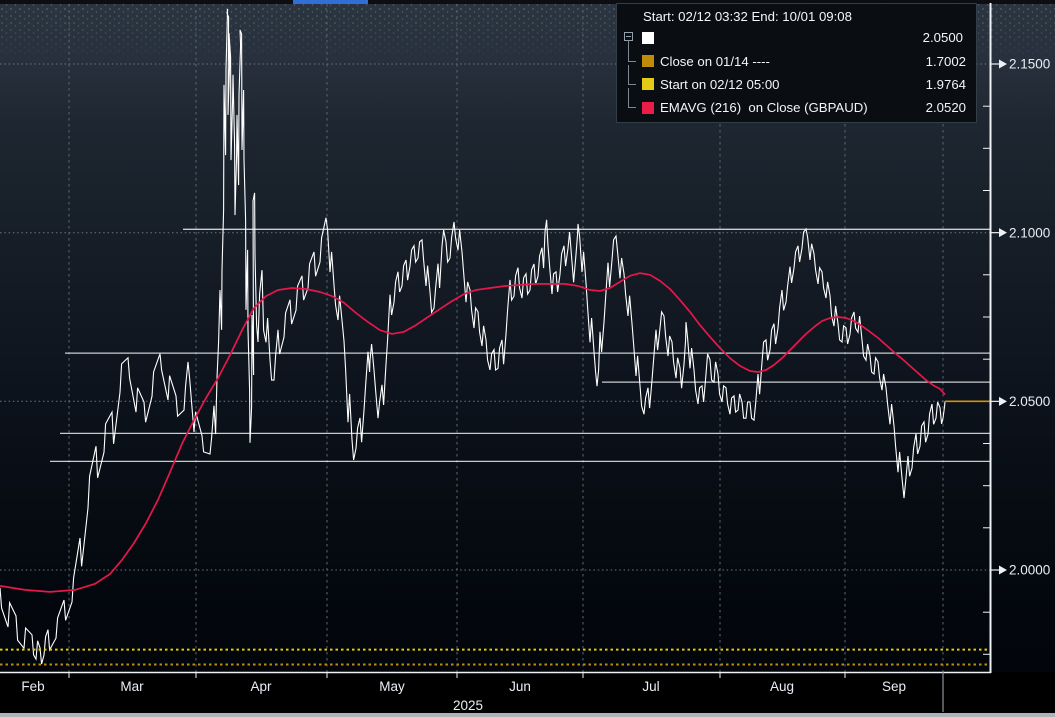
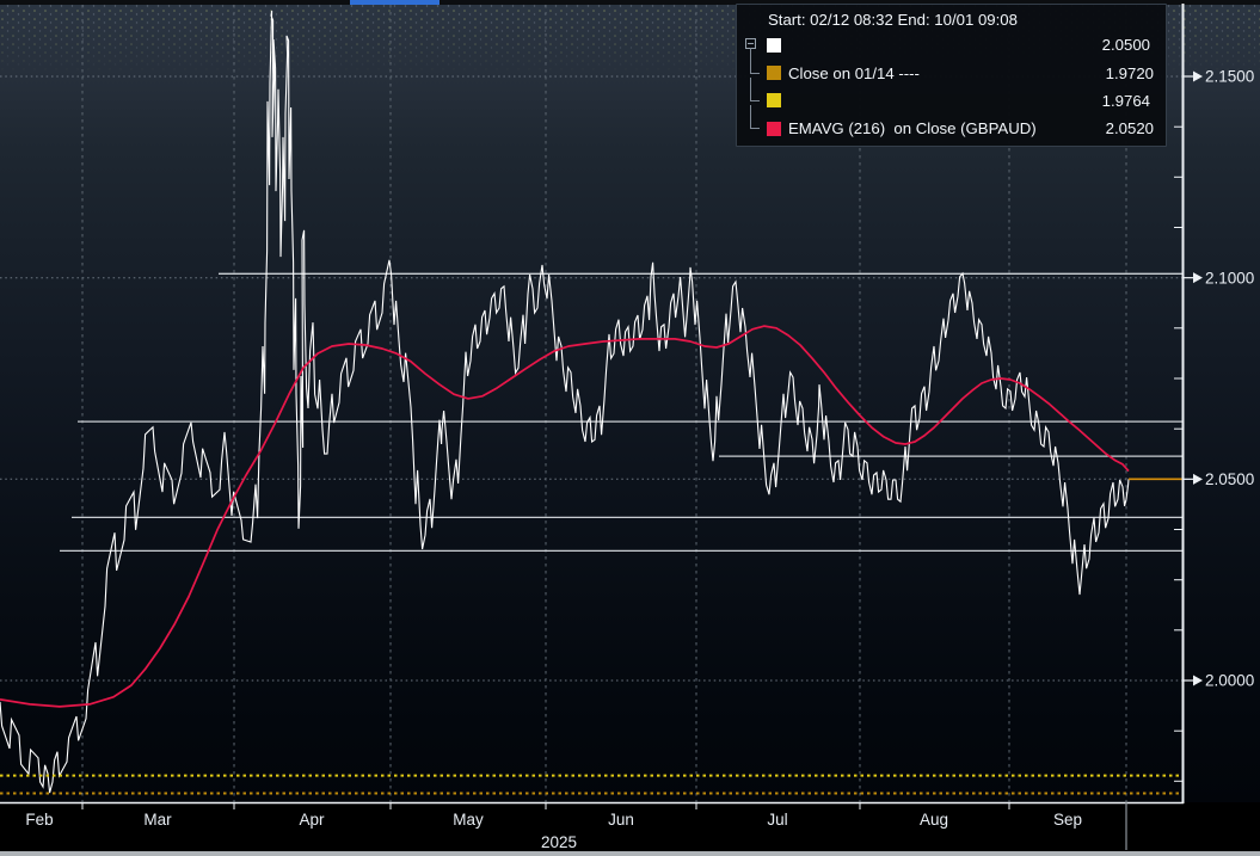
  2.1500
  2.1000
  2.0500
  2.0000
  Feb
  Mar
  Apr
  May
  Jun
  Jul
  Aug
  Sep
  2025
- Start: 02/12 03:32 End: 10/01 09:08
+ Start: 02/12 08:32 End: 10/01 09:08
  2.0500
  Close on 01/14 ----
- 1.7002
+ 1.9720
- Start on 02/12 05:00
  1.9764
  EMAVG (216) on Close (GBPAUD)
  2.0520
